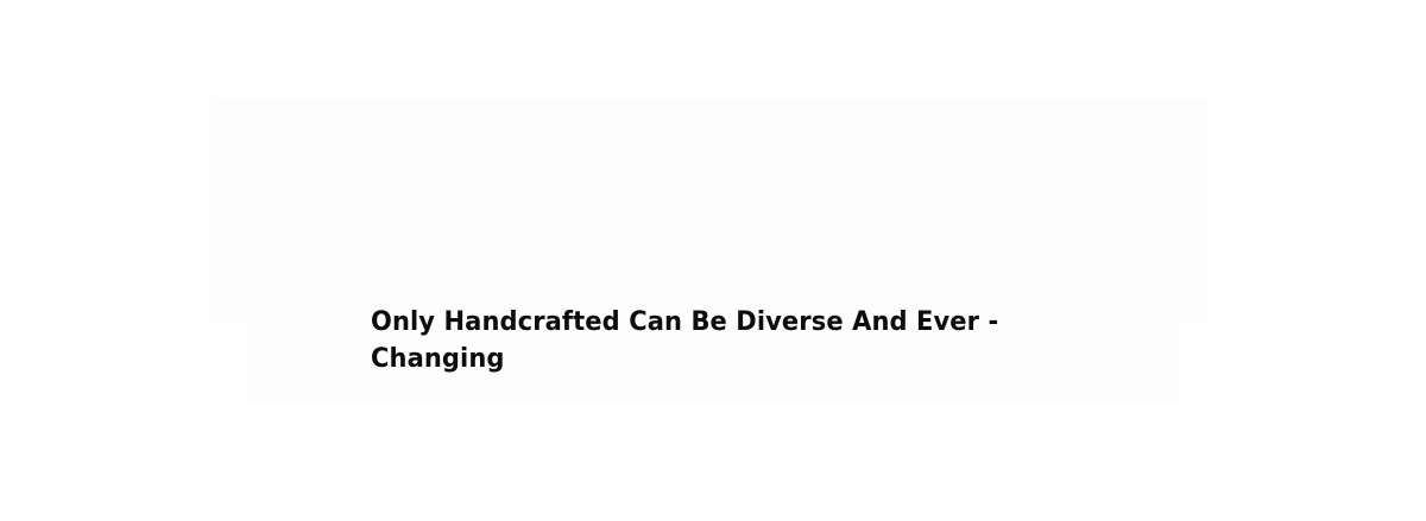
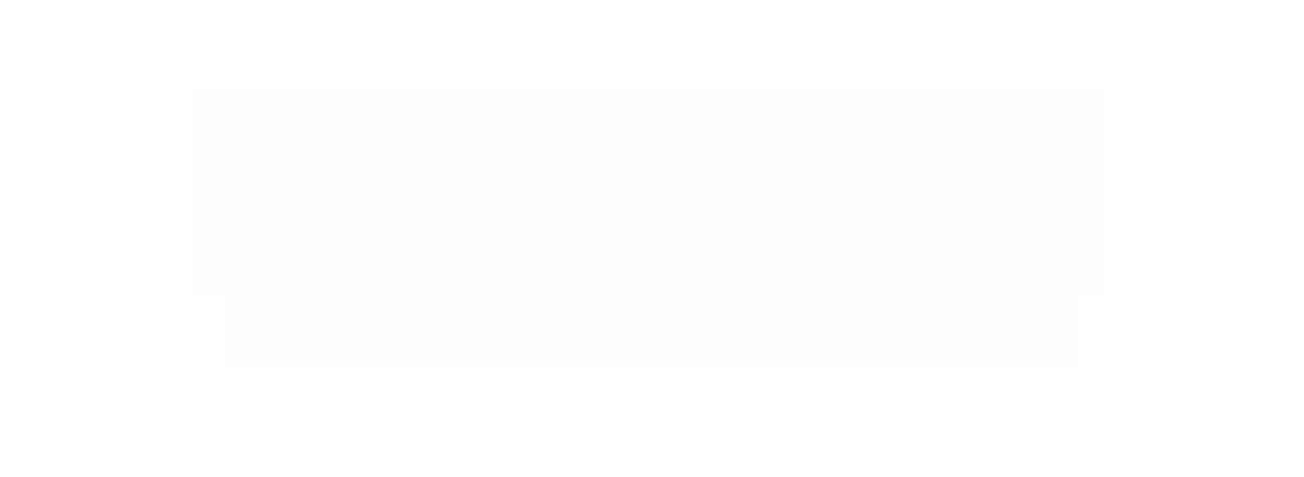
- Only Handcrafted Can Be Diverse And Ever -Changing
